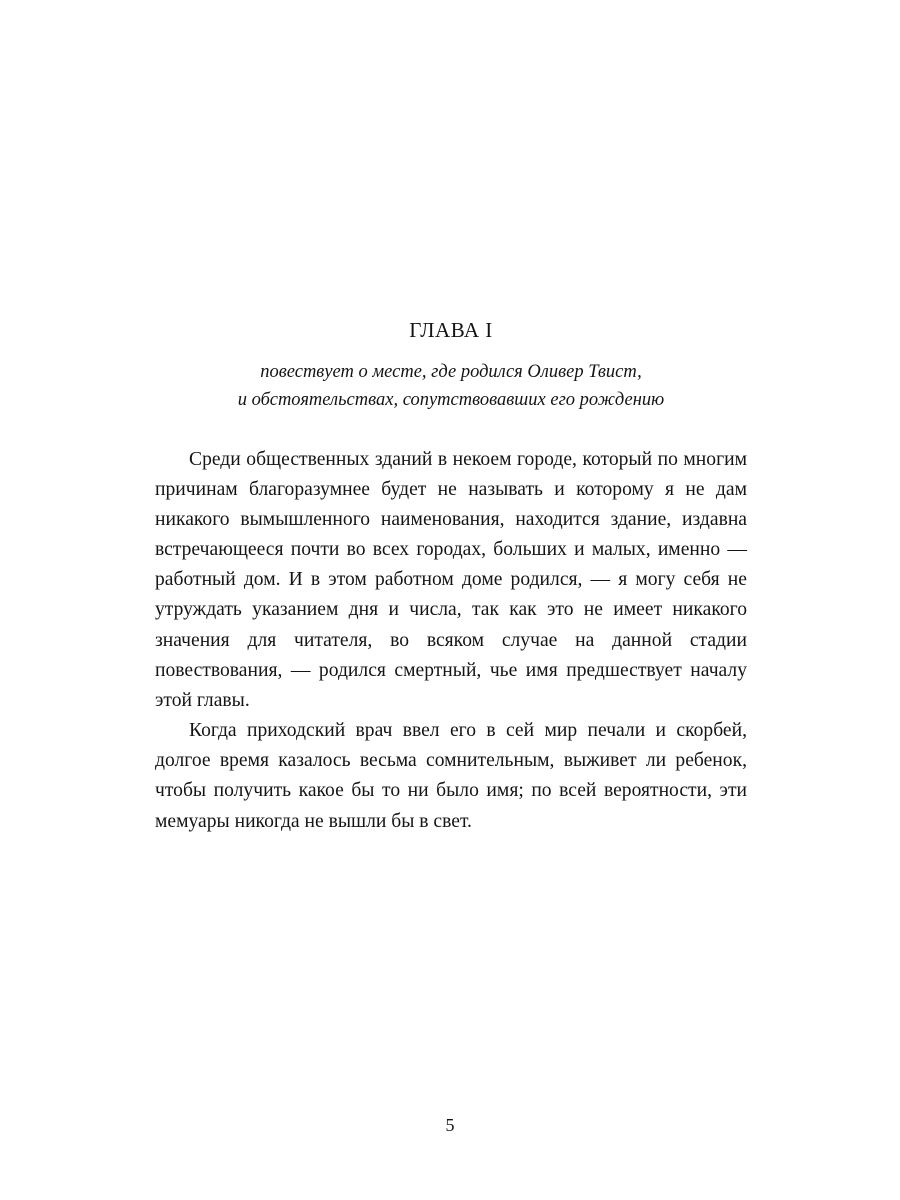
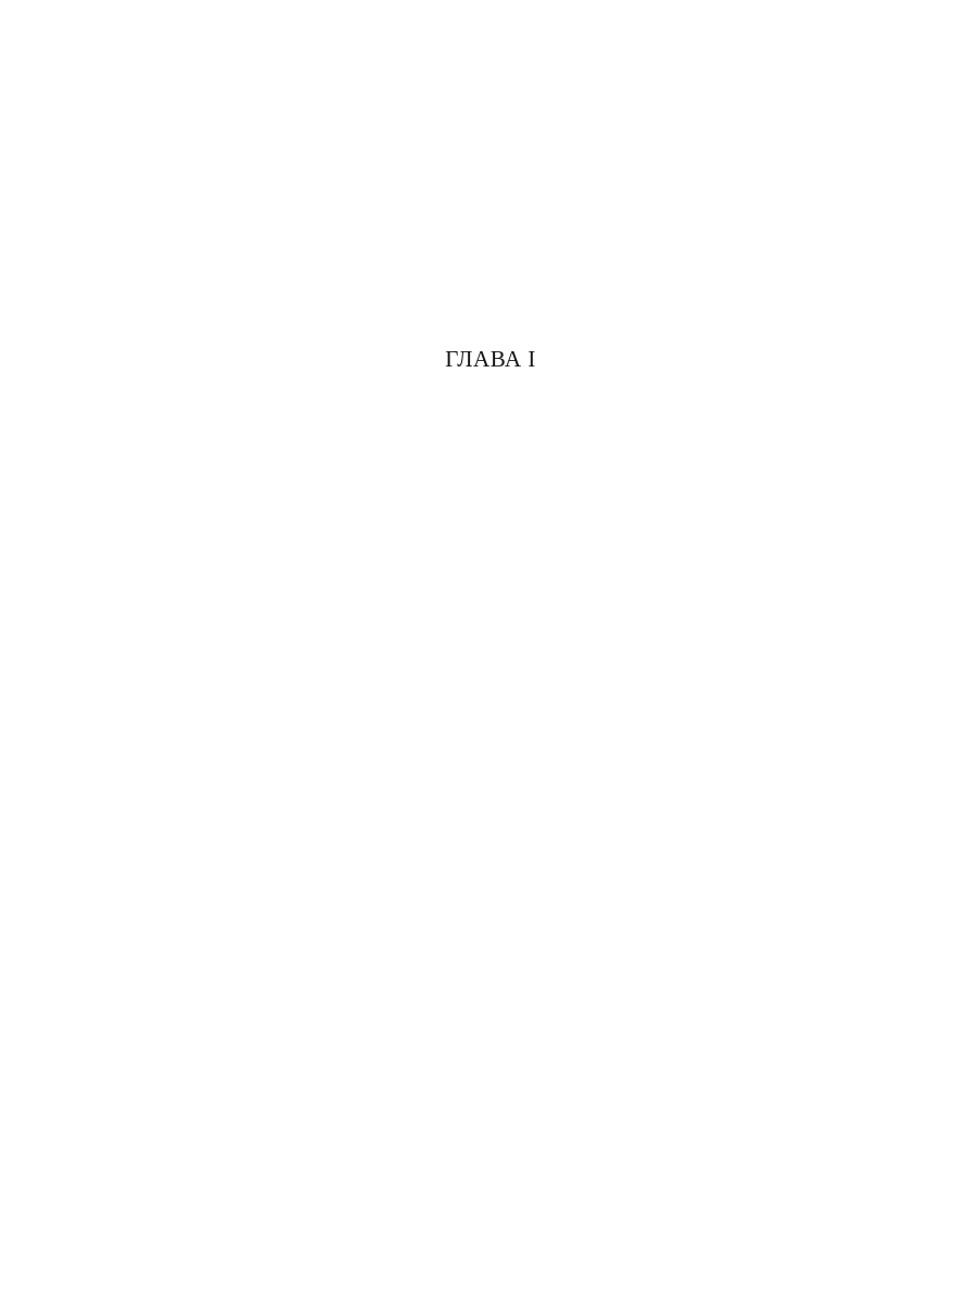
  ГЛАВА I
- повествует о месте, где родился Оливер Твист,
- и обстоятельствах, сопутствовавших его рождению
- Среди общественных зданий в некоем городе, который по многим причинам благоразумнее будет не называть и которому я не дам никакого вымышленного наименования, находится здание, издавна встречающееся почти во всех городах, больших и малых, именно — работный дом. И в этом работном доме родился, — я могу себя не утруждать указанием дня и числа, так как это не имеет никакого значения для читателя, во всяком случае на данной стадии повествования, — родился смертный, чье имя предшествует началу этой главы.
- Когда приходский врач ввел его в сей мир печали и скорбей, долгое время казалось весьма сомнительным, выживет ли ребенок, чтобы получить какое бы то ни было имя; по всей вероятности, эти мемуары никогда не вышли бы в свет.
- 5
